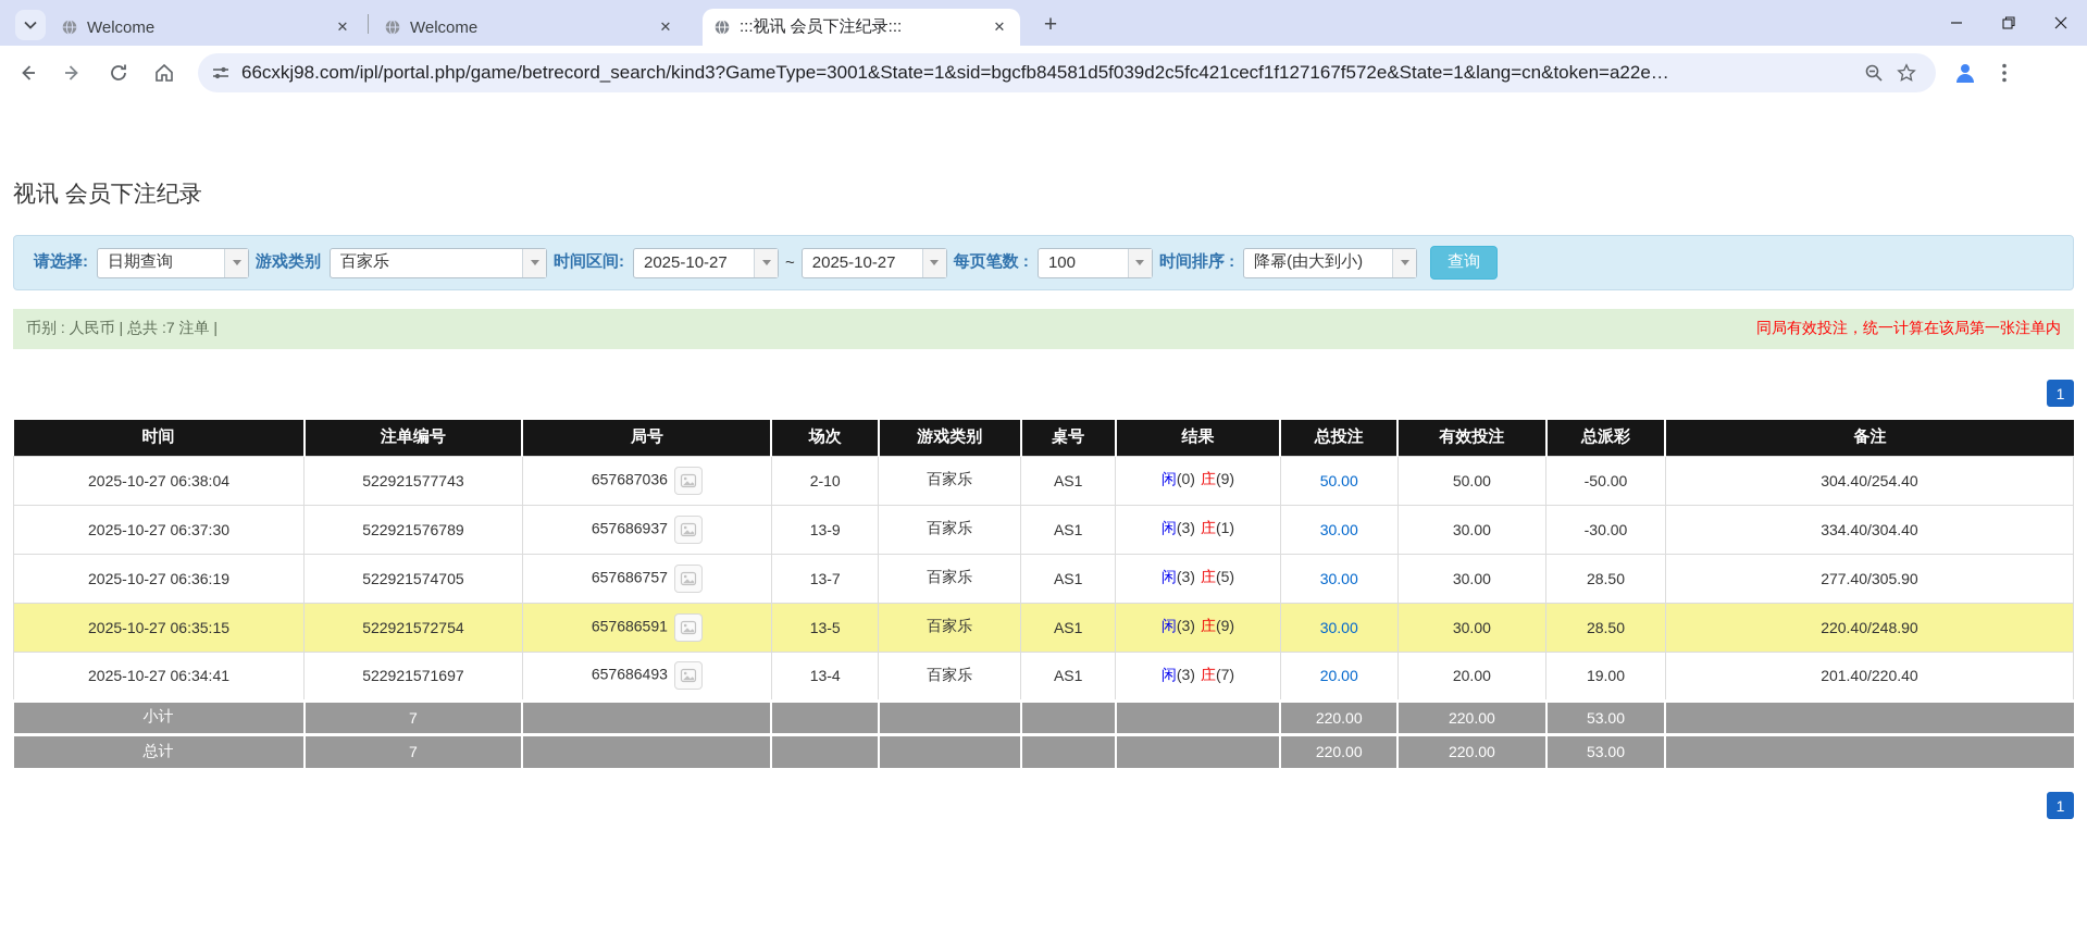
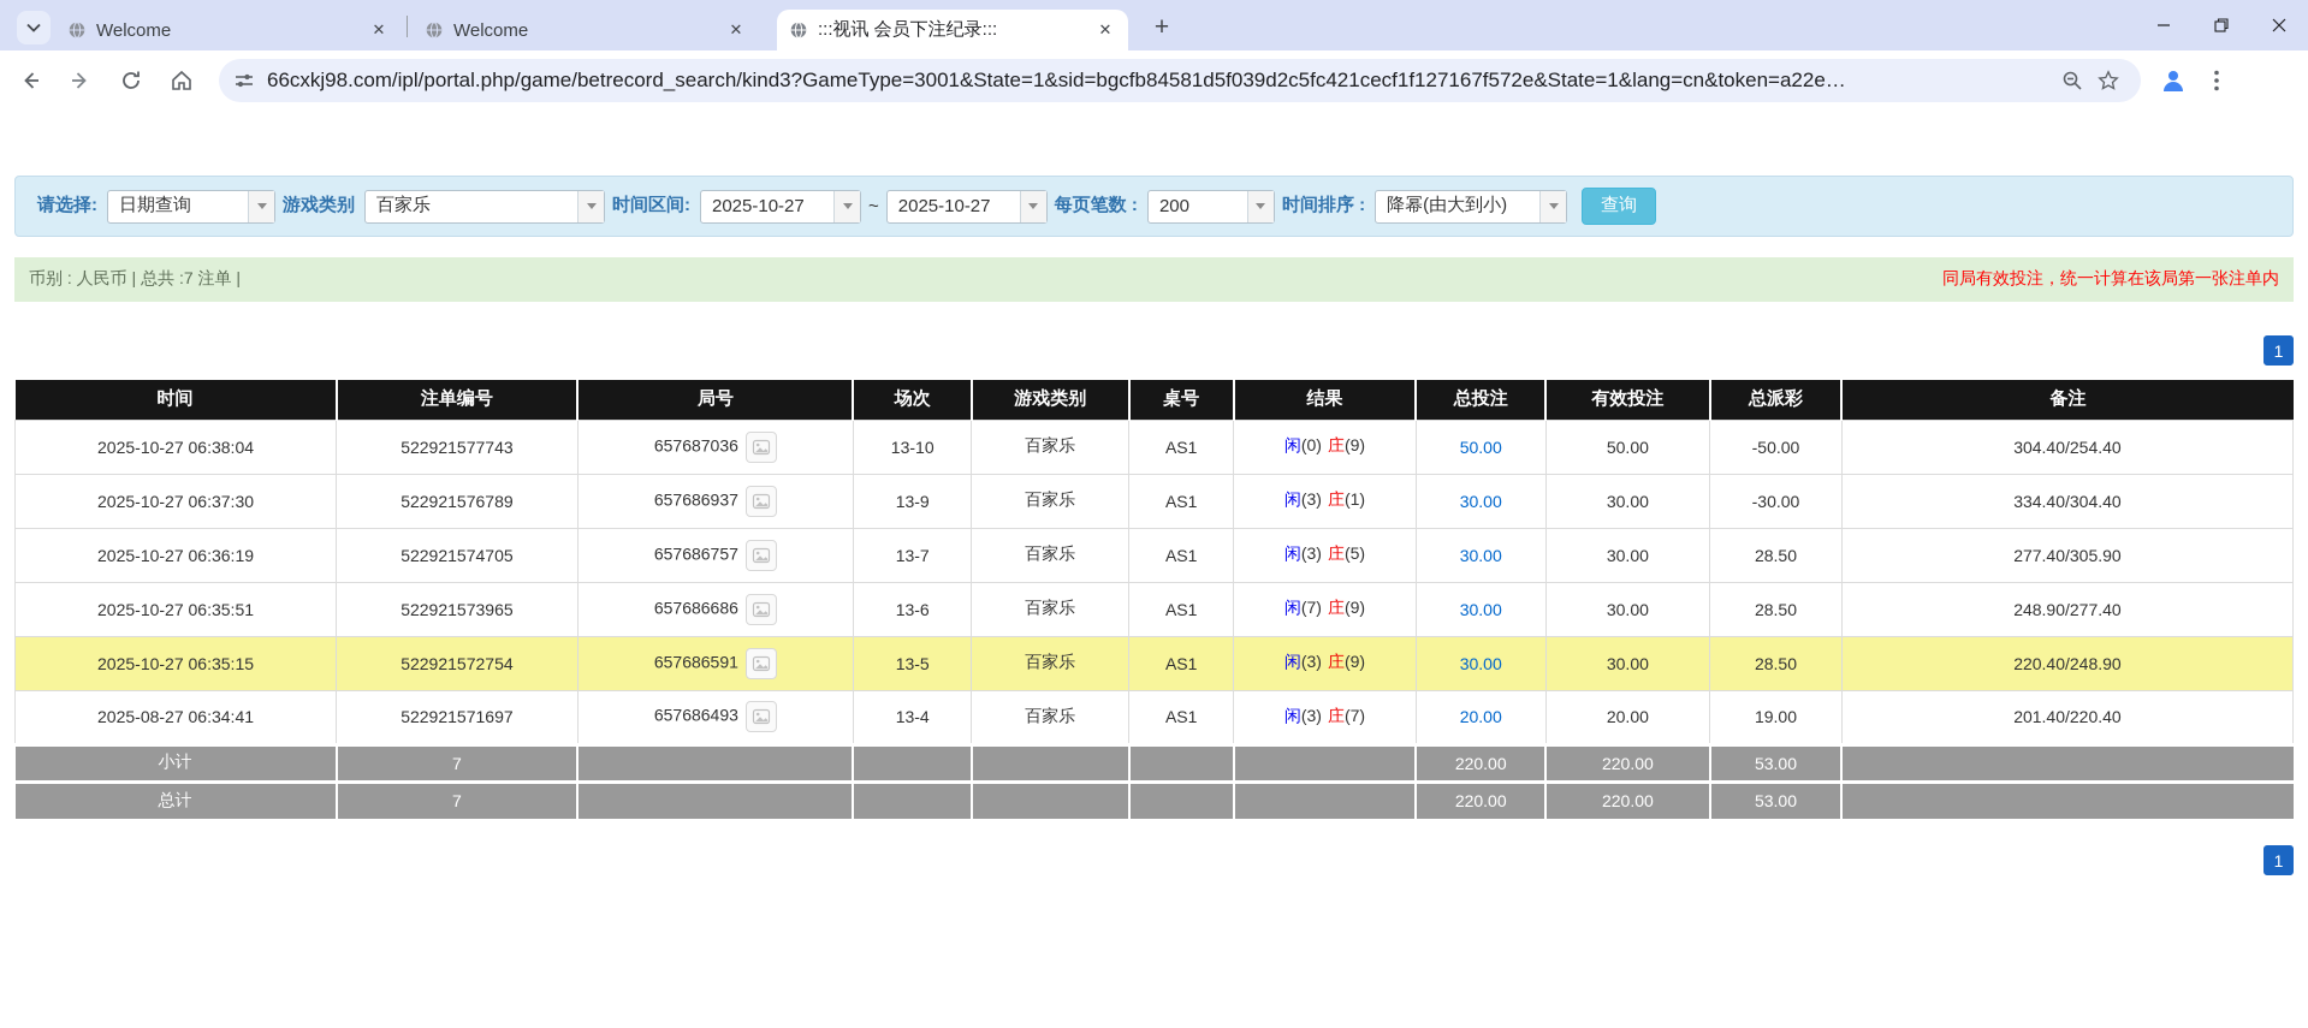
  Welcome
  ✕
  Welcome
  ✕
  :::视讯 会员下注纪录:::
  ✕
  +
  66cxkj98.com/ipl/portal.php/game/betrecord_search/kind3?GameType=3001&State=1&sid=bgcfb84581d5f039d2c5fc421cecf1f127167f572e&State=1&lang=cn&token=a22e…
- 视讯 会员下注纪录
  请选择:
  日期查询
  游戏类别
  百家乐
  时间区间:
  2025-10-27
  ~
  2025-10-27
  每页笔数 :
- 100
+ 200
  时间排序 :
  降幂(由大到小)
  查询
  币别 : 人民币 | 总共 :7 注单 |
  同局有效投注，统一计算在该局第一张注单内
  1
  时间	注单编号	局号	场次	游戏类别	桌号	结果	总投注	有效投注	总派彩	备注
- 2025-10-27 06:38:04	522921577743	657687036	2-10	百家乐	AS1	闲(0) 庄(9)	50.00	50.00	-50.00	304.40/254.40
+ 2025-10-27 06:38:04	522921577743	657687036	13-10	百家乐	AS1	闲(0) 庄(9)	50.00	50.00	-50.00	304.40/254.40
  2025-10-27 06:37:30	522921576789	657686937	13-9	百家乐	AS1	闲(3) 庄(1)	30.00	30.00	-30.00	334.40/304.40
  2025-10-27 06:36:19	522921574705	657686757	13-7	百家乐	AS1	闲(3) 庄(5)	30.00	30.00	28.50	277.40/305.90
+ 2025-10-27 06:35:51	522921573965	657686686	13-6	百家乐	AS1	闲(7) 庄(9)	30.00	30.00	28.50	248.90/277.40
  2025-10-27 06:35:15	522921572754	657686591	13-5	百家乐	AS1	闲(3) 庄(9)	30.00	30.00	28.50	220.40/248.90
- 2025-10-27 06:34:41	522921571697	657686493	13-4	百家乐	AS1	闲(3) 庄(7)	20.00	20.00	19.00	201.40/220.40
+ 2025-08-27 06:34:41	522921571697	657686493	13-4	百家乐	AS1	闲(3) 庄(7)	20.00	20.00	19.00	201.40/220.40
  小计	7						220.00	220.00	53.00
  总计	7						220.00	220.00	53.00
  1
